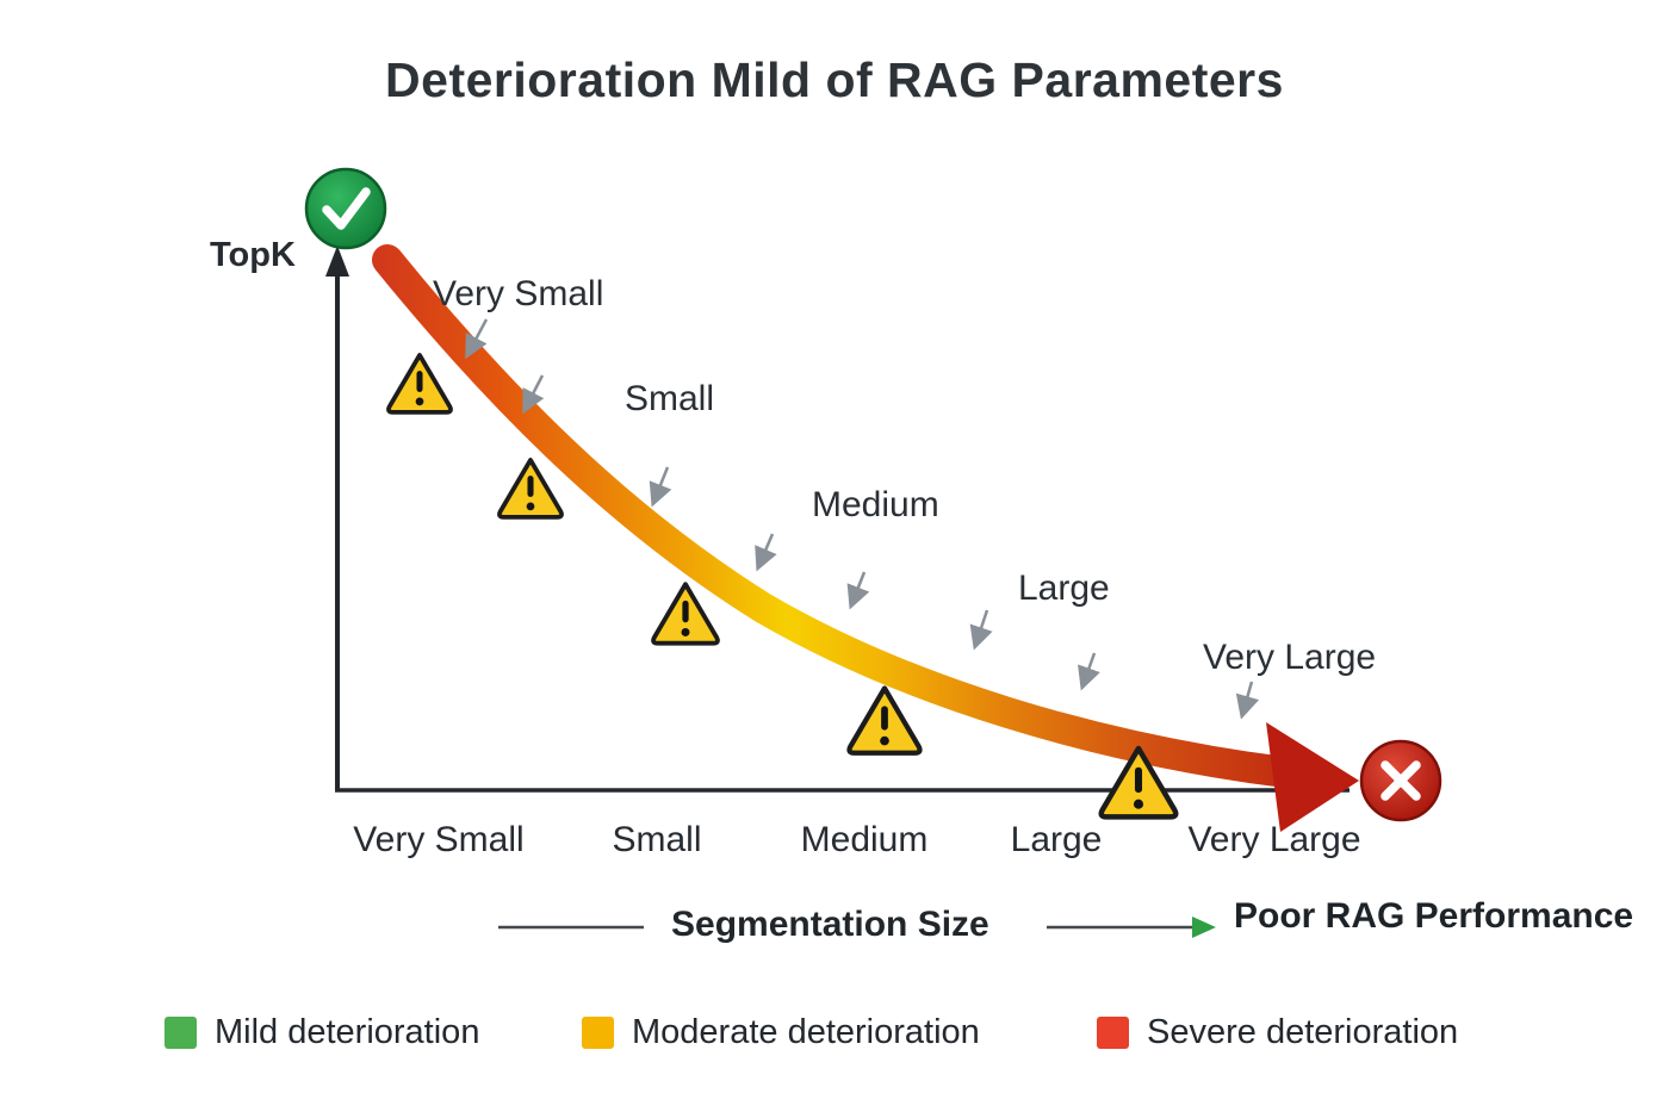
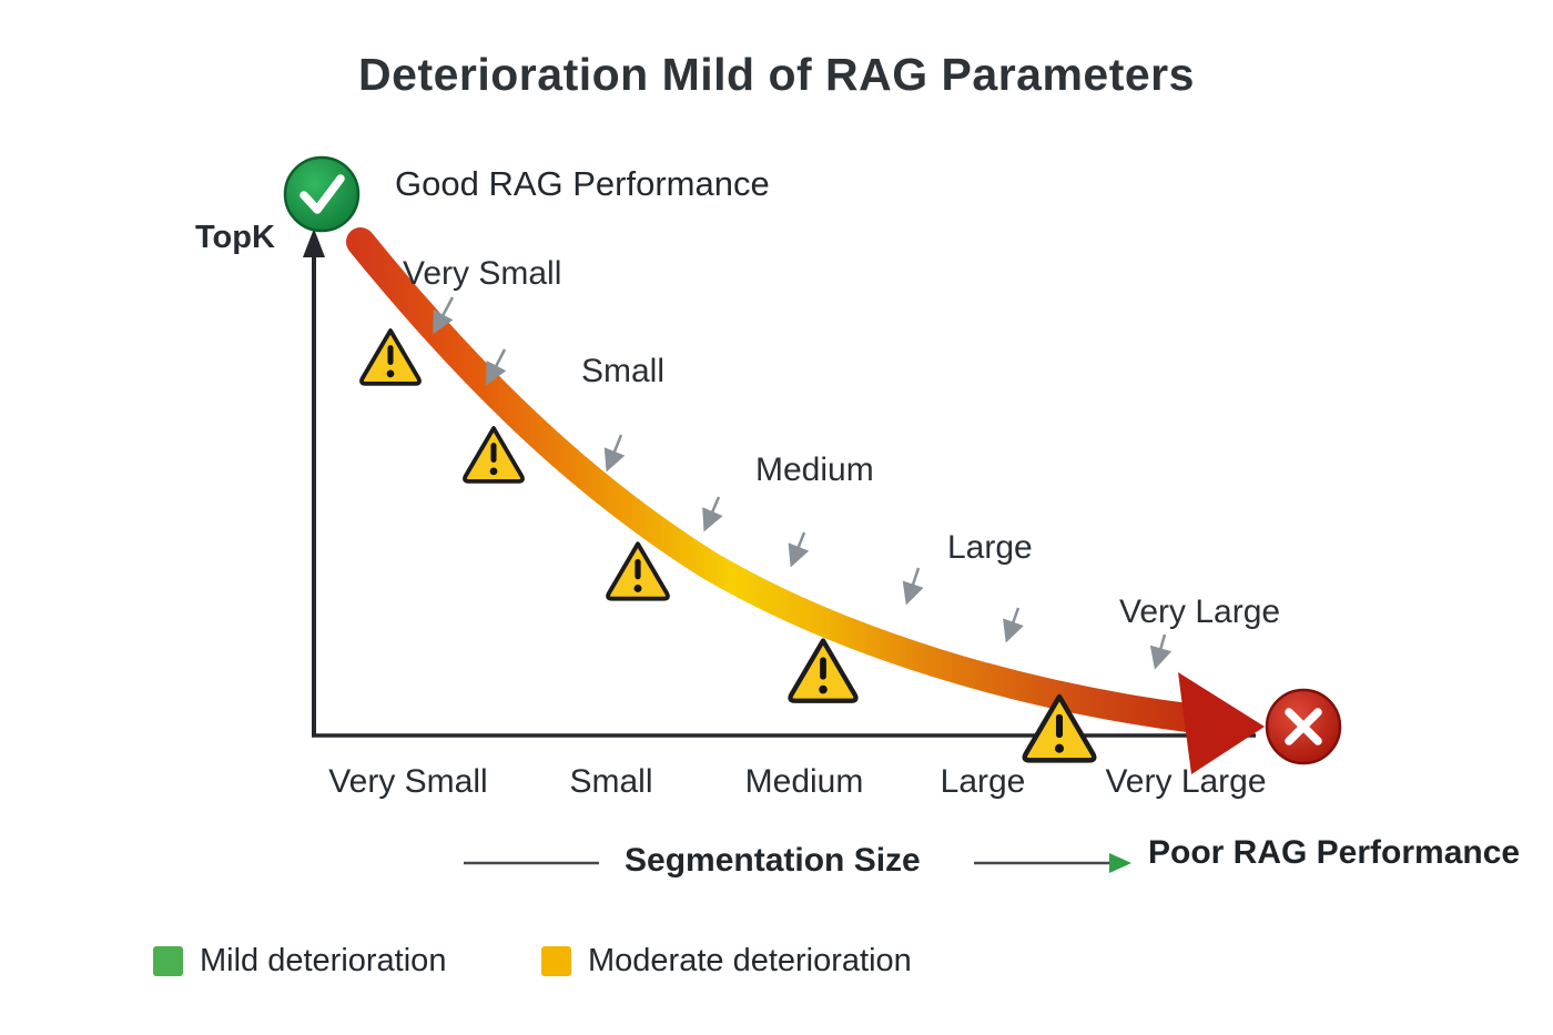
  Deterioration Mild of RAG Parameters
+ Good RAG Performance
  TopK
  Very Small
  Small
  Medium
  Large
  Very Large
  Very Small
  Small
  Medium
  Large
  Very Large
  Segmentation Size
  Poor RAG Performance
  Mild deterioration
  Moderate deterioration
- Severe deterioration
